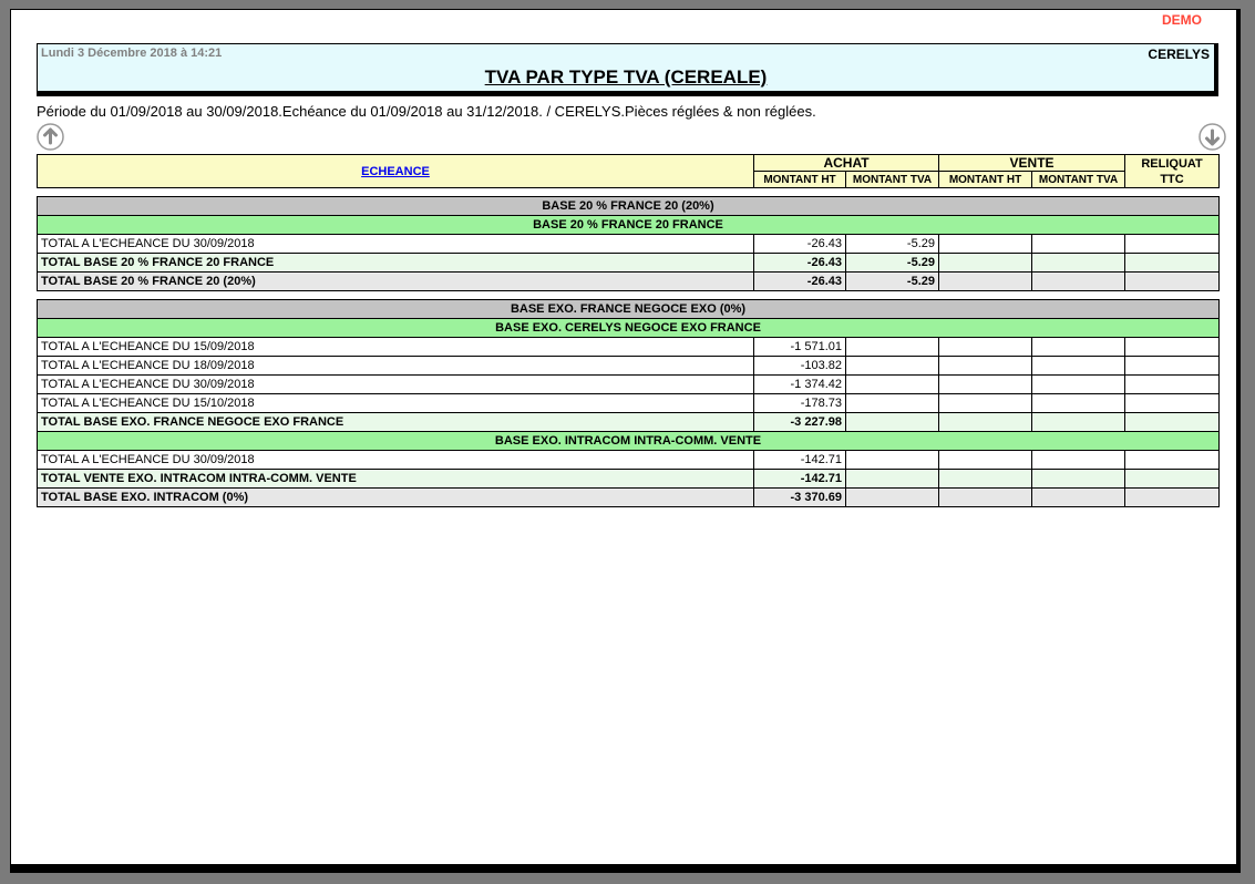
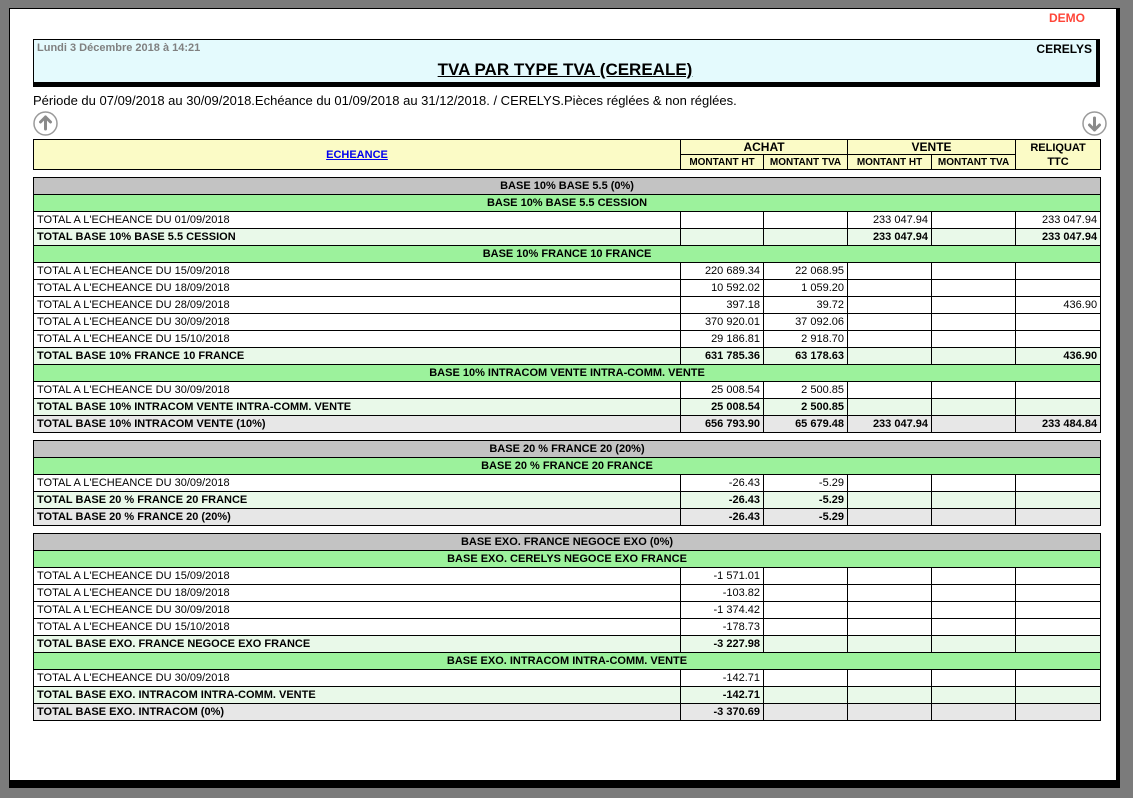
  DEMO
  Lundi 3 Décembre 2018 à 14:21
  CERELYS
  TVA PAR TYPE TVA (CEREALE)
- Période du 01/09/2018 au 30/09/2018.Echéance du 01/09/2018 au 31/12/2018. / CERELYS.Pièces réglées & non réglées.
+ Période du 07/09/2018 au 30/09/2018.Echéance du 01/09/2018 au 31/12/2018. / CERELYS.Pièces réglées & non réglées.
  ECHEANCE	ACHAT	VENTE	RELIQUAT TTC
  MONTANT HT	MONTANT TVA	MONTANT HT	MONTANT TVA
+ BASE 10% BASE 5.5 (0%)
+ BASE 10% BASE 5.5 CESSION
+ TOTAL A L'ECHEANCE DU 01/09/2018			233 047.94		233 047.94
+ TOTAL BASE 10% BASE 5.5 CESSION			233 047.94		233 047.94
+ BASE 10% FRANCE 10 FRANCE
+ TOTAL A L'ECHEANCE DU 15/09/2018	220 689.34	22 068.95
+ TOTAL A L'ECHEANCE DU 18/09/2018	10 592.02	1 059.20
+ TOTAL A L'ECHEANCE DU 28/09/2018	397.18	39.72			436.90
+ TOTAL A L'ECHEANCE DU 30/09/2018	370 920.01	37 092.06
+ TOTAL A L'ECHEANCE DU 15/10/2018	29 186.81	2 918.70
+ TOTAL BASE 10% FRANCE 10 FRANCE	631 785.36	63 178.63			436.90
+ BASE 10% INTRACOM VENTE INTRA-COMM. VENTE
+ TOTAL A L'ECHEANCE DU 30/09/2018	25 008.54	2 500.85
+ TOTAL BASE 10% INTRACOM VENTE INTRA-COMM. VENTE	25 008.54	2 500.85
+ TOTAL BASE 10% INTRACOM VENTE (10%)	656 793.90	65 679.48	233 047.94		233 484.84
  BASE 20 % FRANCE 20 (20%)
  BASE 20 % FRANCE 20 FRANCE
  TOTAL A L'ECHEANCE DU 30/09/2018	-26.43	-5.29
  TOTAL BASE 20 % FRANCE 20 FRANCE	-26.43	-5.29
  TOTAL BASE 20 % FRANCE 20 (20%)	-26.43	-5.29
  BASE EXO. FRANCE NEGOCE EXO (0%)
  BASE EXO. CERELYS NEGOCE EXO FRANCE
  TOTAL A L'ECHEANCE DU 15/09/2018	-1 571.01
  TOTAL A L'ECHEANCE DU 18/09/2018	-103.82
  TOTAL A L'ECHEANCE DU 30/09/2018	-1 374.42
  TOTAL A L'ECHEANCE DU 15/10/2018	-178.73
  TOTAL BASE EXO. FRANCE NEGOCE EXO FRANCE	-3 227.98
  BASE EXO. INTRACOM INTRA-COMM. VENTE
  TOTAL A L'ECHEANCE DU 30/09/2018	-142.71
- TOTAL VENTE EXO. INTRACOM INTRA-COMM. VENTE	-142.71
+ TOTAL BASE EXO. INTRACOM INTRA-COMM. VENTE	-142.71
  TOTAL BASE EXO. INTRACOM (0%)	-3 370.69
